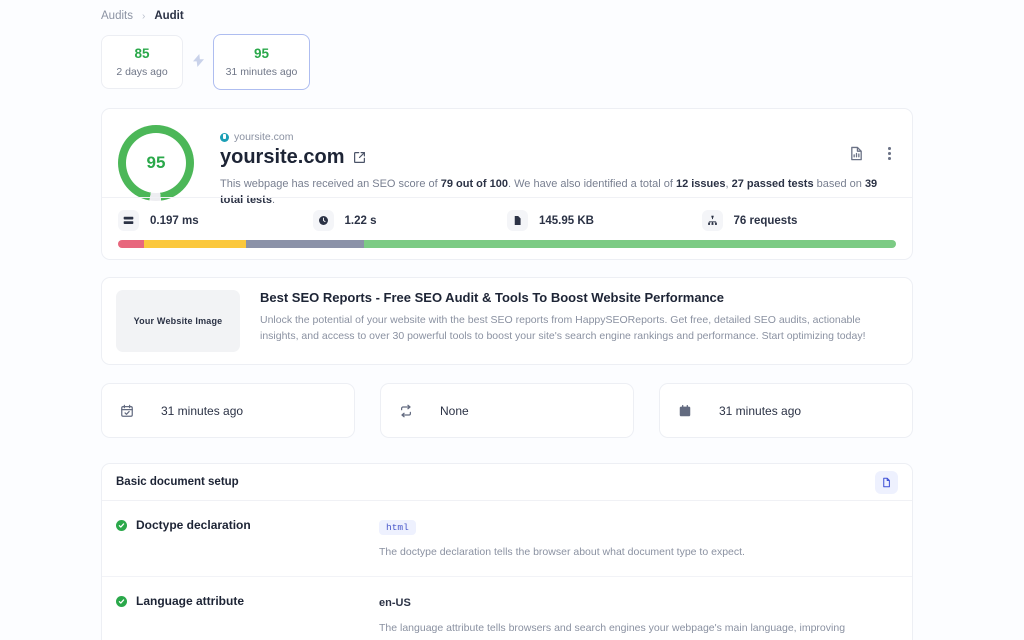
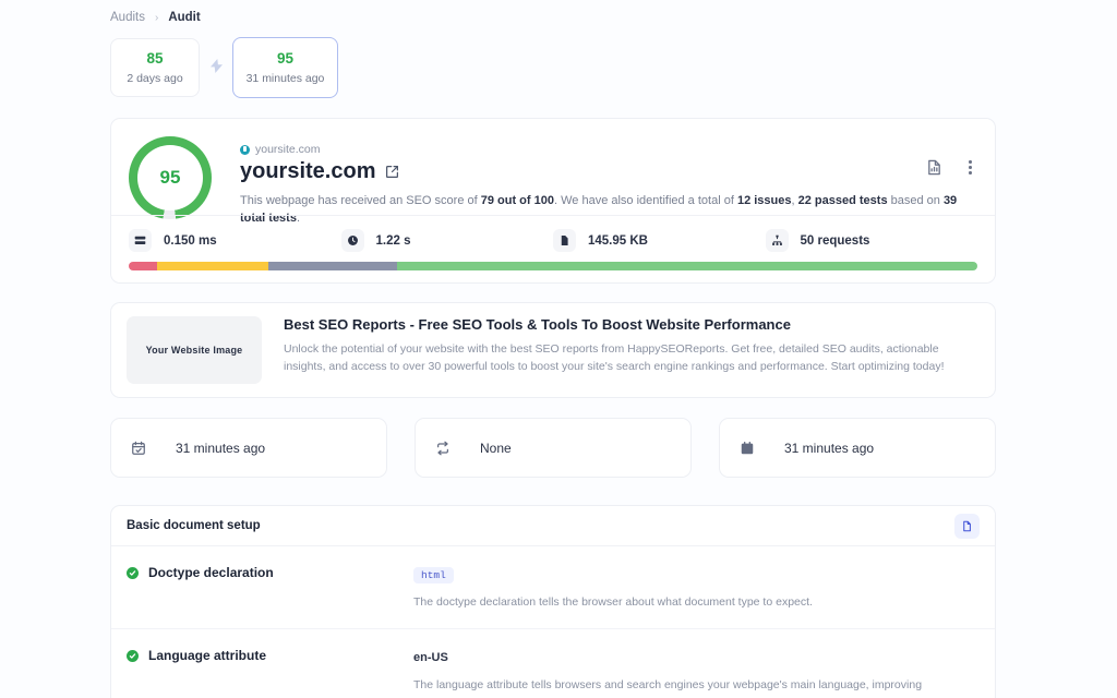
  Audits
  ›
  Audit
  85
  2 days ago
  95
  31 minutes ago
  95
  yoursite.com
  yoursite.com
- This webpage has received an SEO score of 79 out of 100. We have also identified a total of 12 issues, 27 passed tests based on 39 total tests.
+ This webpage has received an SEO score of 79 out of 100. We have also identified a total of 12 issues, 22 passed tests based on 39 total tests.
- 0.197 ms
+ 0.150 ms
  1.22 s
  145.95 KB
- 76 requests
+ 50 requests
  Your Website Image
- Best SEO Reports - Free SEO Audit & Tools To Boost Website Performance
+ Best SEO Reports - Free SEO Tools & Tools To Boost Website Performance
  Unlock the potential of your website with the best SEO reports from HappySEOReports. Get free, detailed SEO audits, actionable insights, and access to over 30 powerful tools to boost your site's search engine rankings and performance. Start optimizing today!
  31 minutes ago
  None
  31 minutes ago
  Basic document setup
  Doctype declaration
  html
  The doctype declaration tells the browser about what document type to expect.
  Language attribute
  en-US
  The language attribute tells browsers and search engines your webpage's main language, improving
